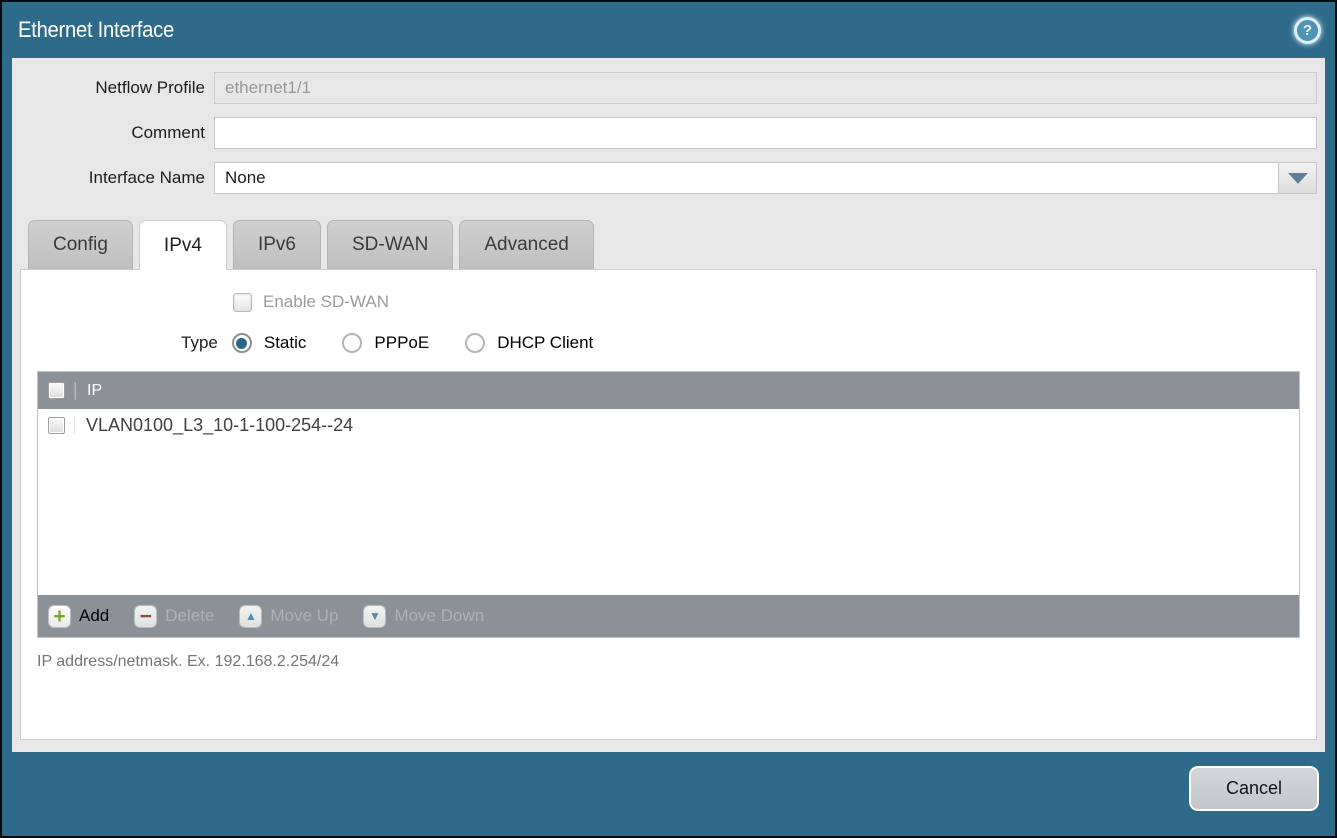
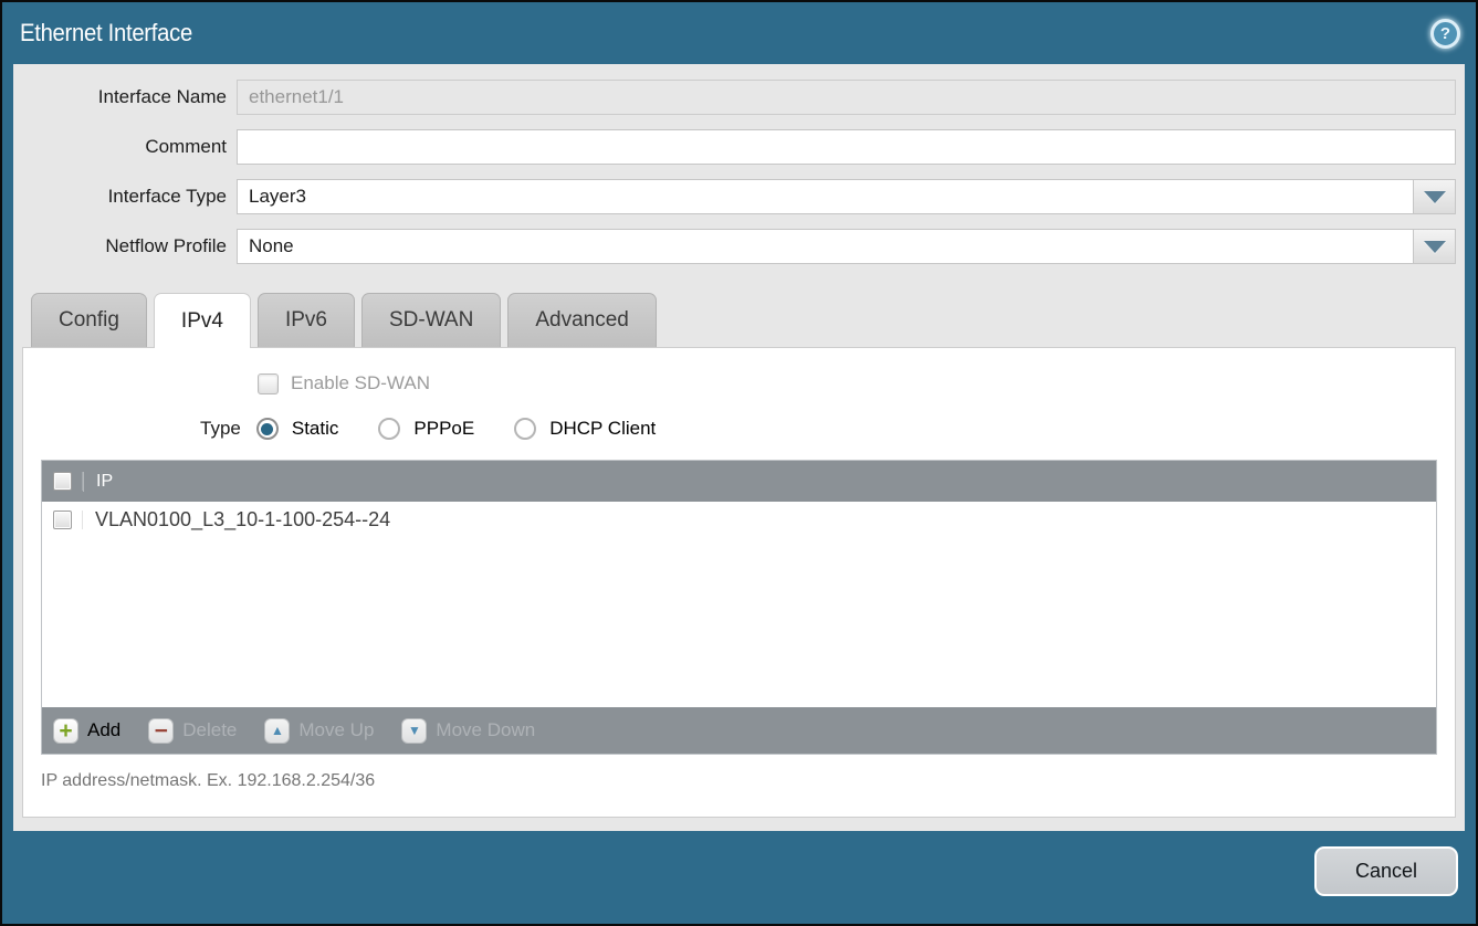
  Ethernet Interface
  ?
- Netflow Profile
+ Interface Name
  ethernet1/1
  Comment
+ Interface Type
+ Layer3
- Interface Name
+ Netflow Profile
  None
  Config
  IPv4
  IPv6
  SD-WAN
  Advanced
  Enable SD-WAN
  Type
  Static
  PPPoE
  DHCP Client
  IP
  VLAN0100_L3_10-1-100-254--24
  +
  Add
  −
  Delete
  ▲
  Move Up
  ▼
  Move Down
- IP address/netmask. Ex. 192.168.2.254/24
+ IP address/netmask. Ex. 192.168.2.254/36
  Cancel
